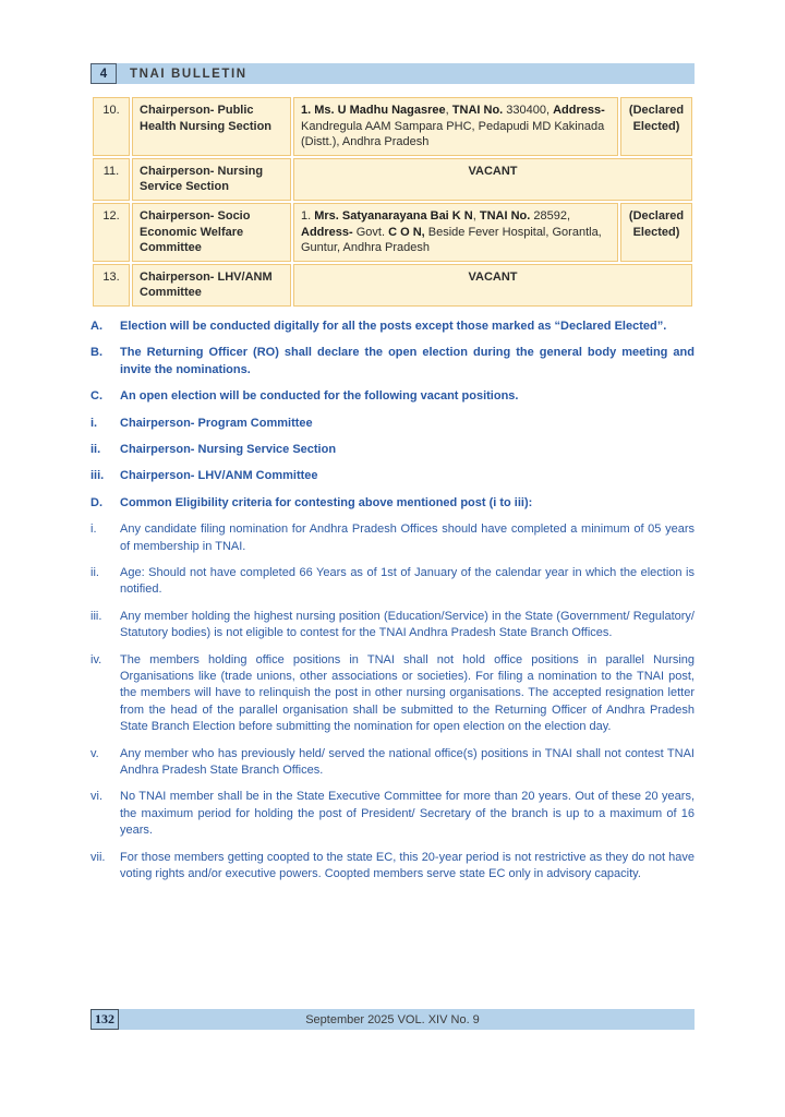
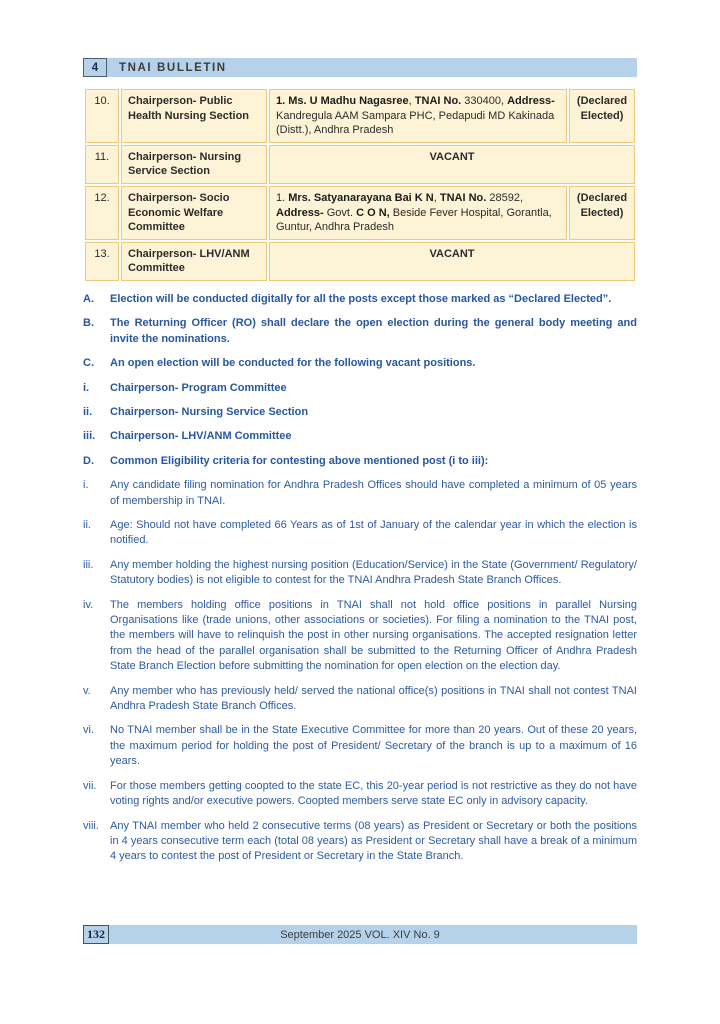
  4
  TNAI BULLETIN
  10.	Chairperson- Public Health Nursing Section	1. Ms. U Madhu Nagasree, TNAI No. 330400, Address- Kandregula AAM Sampara PHC, Pedapudi MD Kakinada (Distt.), Andhra Pradesh	(Declared Elected)
  11.	Chairperson- Nursing Service Section	VACANT
  12.	Chairperson- Socio Economic Welfare Committee	1. Mrs. Satyanarayana Bai K N, TNAI No. 28592, Address- Govt. C O N, Beside Fever Hospital, Gorantla, Guntur, Andhra Pradesh	(Declared Elected)
  13.	Chairperson- LHV/ANM Committee	VACANT
  A.
  Election will be conducted digitally for all the posts except those marked as “Declared Elected”.
  B.
  The Returning Officer (RO) shall declare the open election during the general body meeting and invite the nominations.
  C.
  An open election will be conducted for the following vacant positions.
  i.
  Chairperson- Program Committee
  ii.
  Chairperson- Nursing Service Section
  iii.
  Chairperson- LHV/ANM Committee
  D.
  Common Eligibility criteria for contesting above mentioned post (i to iii):
  i.
  Any candidate filing nomination for Andhra Pradesh Offices should have completed a minimum of 05 years of membership in TNAI.
  ii.
  Age: Should not have completed 66 Years as of 1st of January of the calendar year in which the election is notified.
  iii.
  Any member holding the highest nursing position (Education/Service) in the State (Government/ Regulatory/ Statutory bodies) is not eligible to contest for the TNAI Andhra Pradesh State Branch Offices.
  iv.
  The members holding office positions in TNAI shall not hold office positions in parallel Nursing Organisations like (trade unions, other associations or societies). For filing a nomination to the TNAI post, the members will have to relinquish the post in other nursing organisations. The accepted resignation letter from the head of the parallel organisation shall be submitted to the Returning Officer of Andhra Pradesh State Branch Election before submitting the nomination for open election on the election day.
  v.
  Any member who has previously held/ served the national office(s) positions in TNAI shall not contest TNAI Andhra Pradesh State Branch Offices.
  vi.
  No TNAI member shall be in the State Executive Committee for more than 20 years. Out of these 20 years, the maximum period for holding the post of President/ Secretary of the branch is up to a maximum of 16 years.
  vii.
  For those members getting coopted to the state EC, this 20-year period is not restrictive as they do not have voting rights and/or executive powers. Coopted members serve state EC only in advisory capacity.
+ viii.
+ Any TNAI member who held 2 consecutive terms (08 years) as President or Secretary or both the positions in 4 years consecutive term each (total 08 years) as President or Secretary shall have a break of a minimum 4 years to contest the post of President or Secretary in the State Branch.
  132
  September 2025 VOL. XIV No. 9
